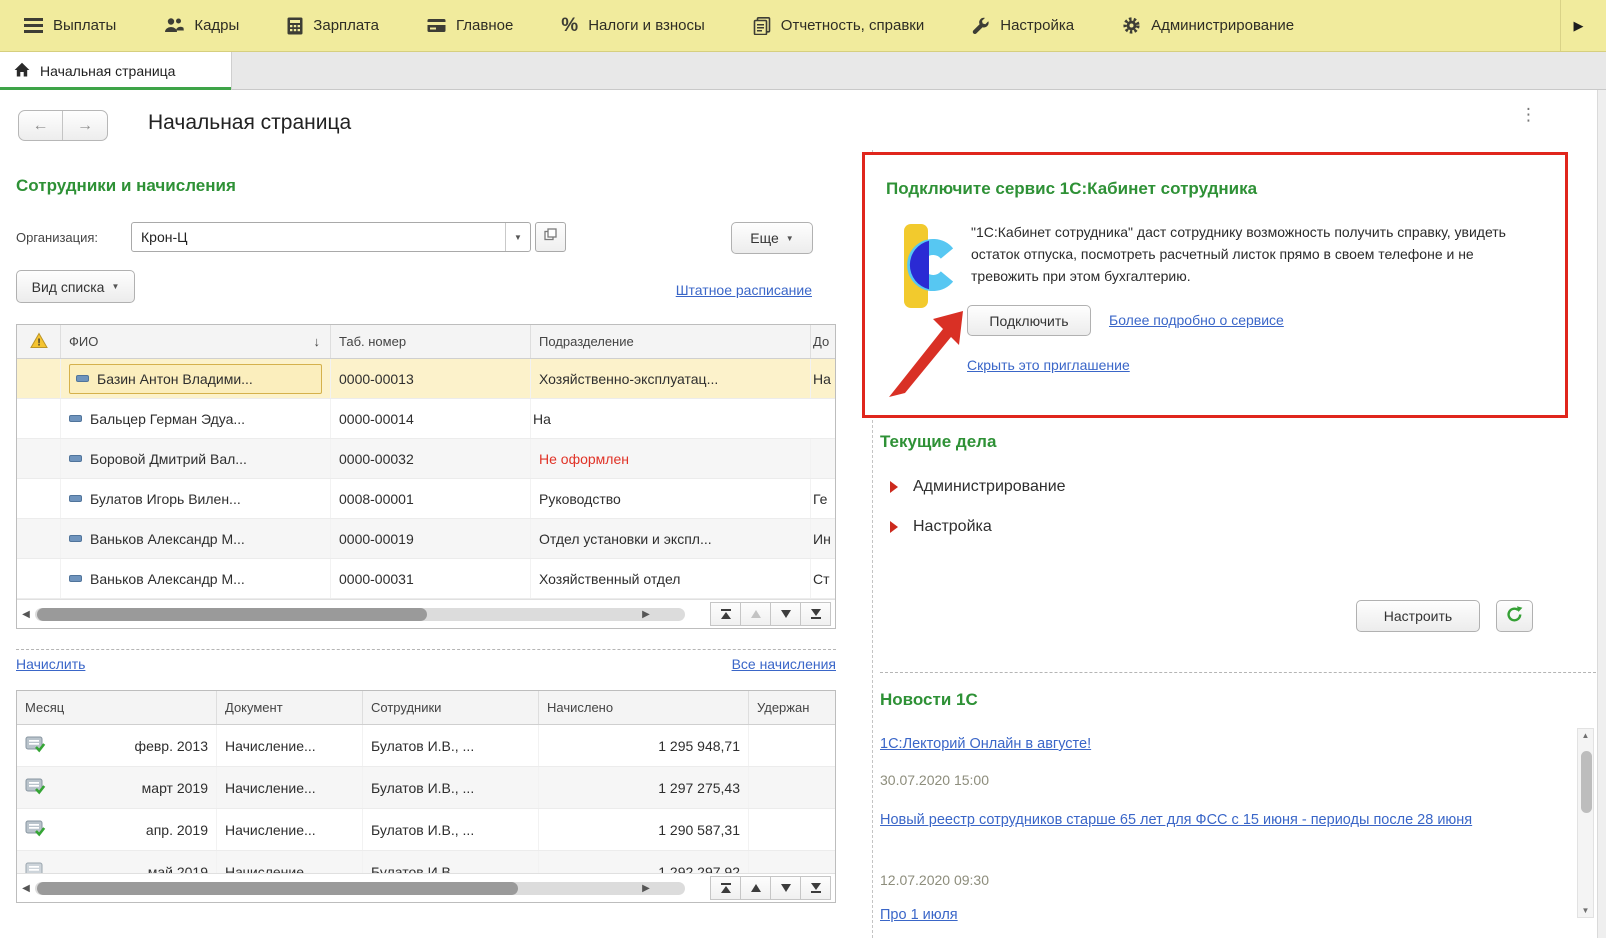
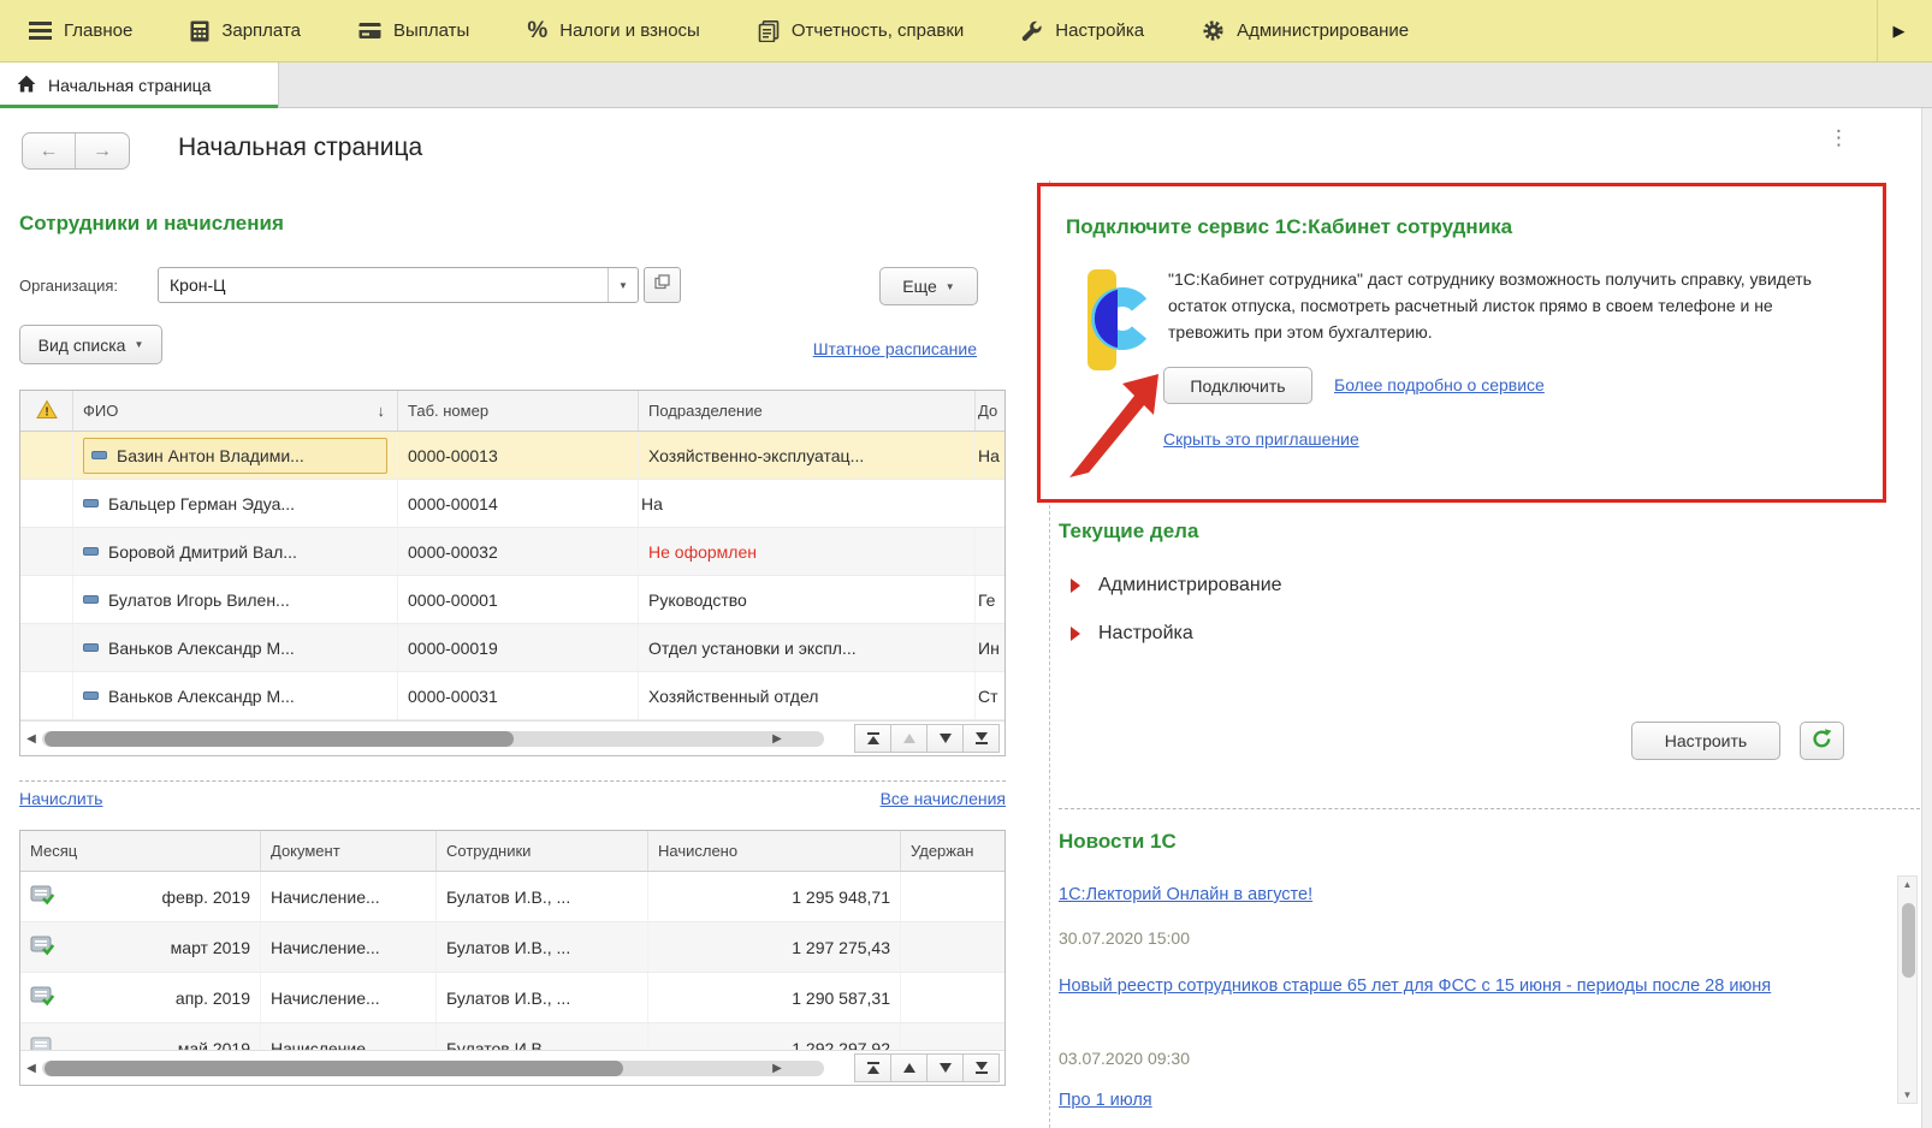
- Выплаты
+ Главное
- Кадры
  Зарплата
- Главное
+ Выплаты
  %
  Налоги и взносы
  Отчетность, справки
  Настройка
  Администрирование
  ▶
  Начальная страница
  ←
  →
  Начальная страница
  ⋮
  Сотрудники и начисления
  Организация:
  Крон-Ц
  ▼
  Еще
  ▼
  Вид списка
  ▼
  Штатное расписание
  !
  ФИО
  ↓
  Таб. номер
  Подразделение
  До
  Базин Антон Владими...
  0000-00013
  Хозяйственно-эксплуатац...
  На
  Бальцер Герман Эдуа...
  0000-00014
  На
  Боровой Дмитрий Вал...
  0000-00032
  Не оформлен
  Булатов Игорь Вилен...
- 0008-00001
+ 0000-00001
  Руководство
  Ге
  Ваньков Александр М...
  0000-00019
  Отдел установки и экспл...
  Ин
  Ваньков Александр М...
  0000-00031
  Хозяйственный отдел
  Ст
  ◀
  ▶
  Начислить
  Все начисления
  Месяц
  Документ
  Сотрудники
  Начислено
  Удержан
- февр. 2013
+ февр. 2019
  Начисление...
  Булатов И.В., ...
  1 295 948,71
  март 2019
  Начисление...
  Булатов И.В., ...
  1 297 275,43
  апр. 2019
  Начисление...
  Булатов И.В., ...
  1 290 587,31
  май 2019
  Начисление...
  Булатов И.В...
  1 292 297,92
  ◀
  ▶
  Подключите сервис 1С:Кабинет сотрудника
  "1С:Кабинет сотрудника" даст сотруднику возможность получить справку, увидеть остаток отпуска, посмотреть расчетный листок прямо в своем телефоне и не тревожить при этом бухгалтерию.
  Подключить
  Более подробно о сервисе
  Скрыть это приглашение
  Текущие дела
  Администрирование
  Настройка
  Настроить
  Новости 1С
  1С:Лекторий Онлайн в августе!
  30.07.2020 15:00
  Новый реестр сотрудников старше 65 лет для ФСС с 15 июня - периоды после 28 июня
- 12.07.2020 09:30
+ 03.07.2020 09:30
  Про 1 июля
  ▲
  ▼
